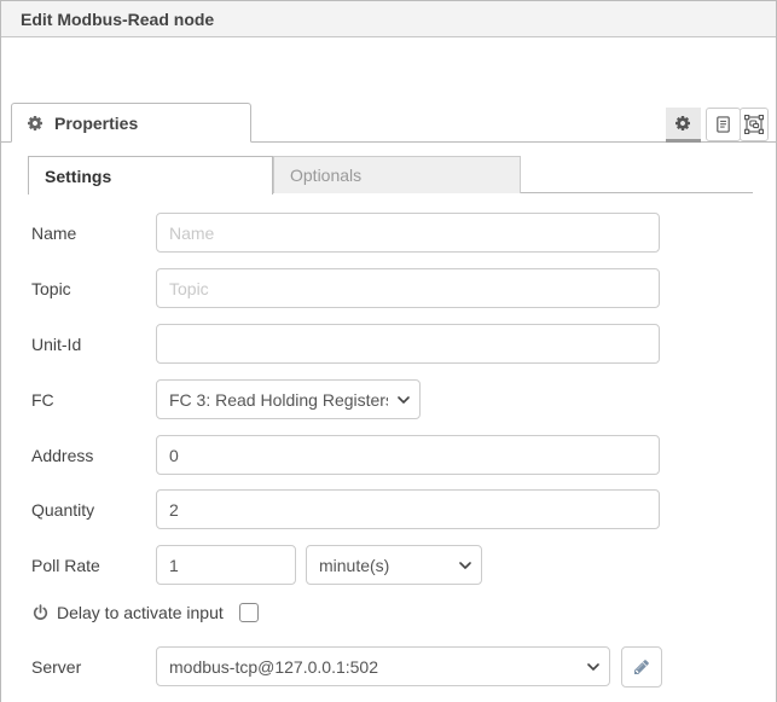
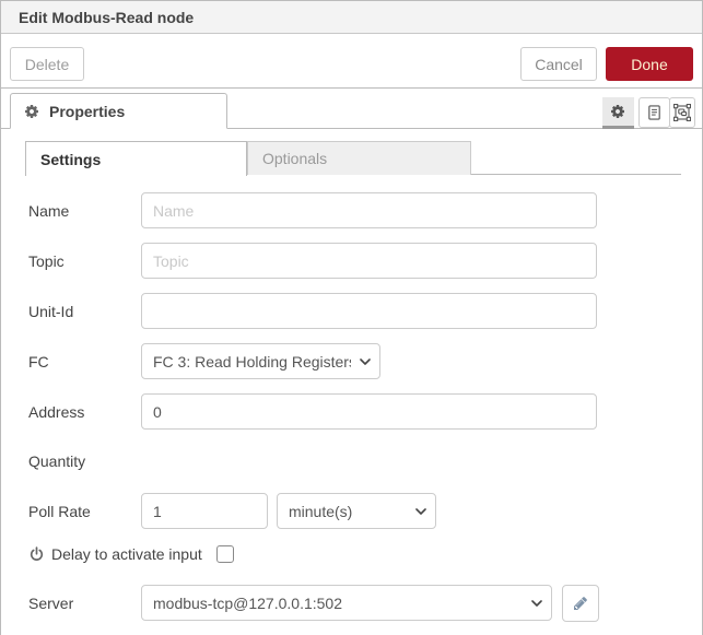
  Edit Modbus-Read node
+ Delete
+ Cancel
+ Done
  Properties
  Settings
  Optionals
  Name
  Name
  Topic
  Topic
  Unit-Id
  FC
  FC 3: Read Holding Register
  Address
  0
  Quantity
- 2
  Poll Rate
  1
  minute(s)
  Delay to activate input
  Server
  modbus-tcp@127.0.0.1:502
